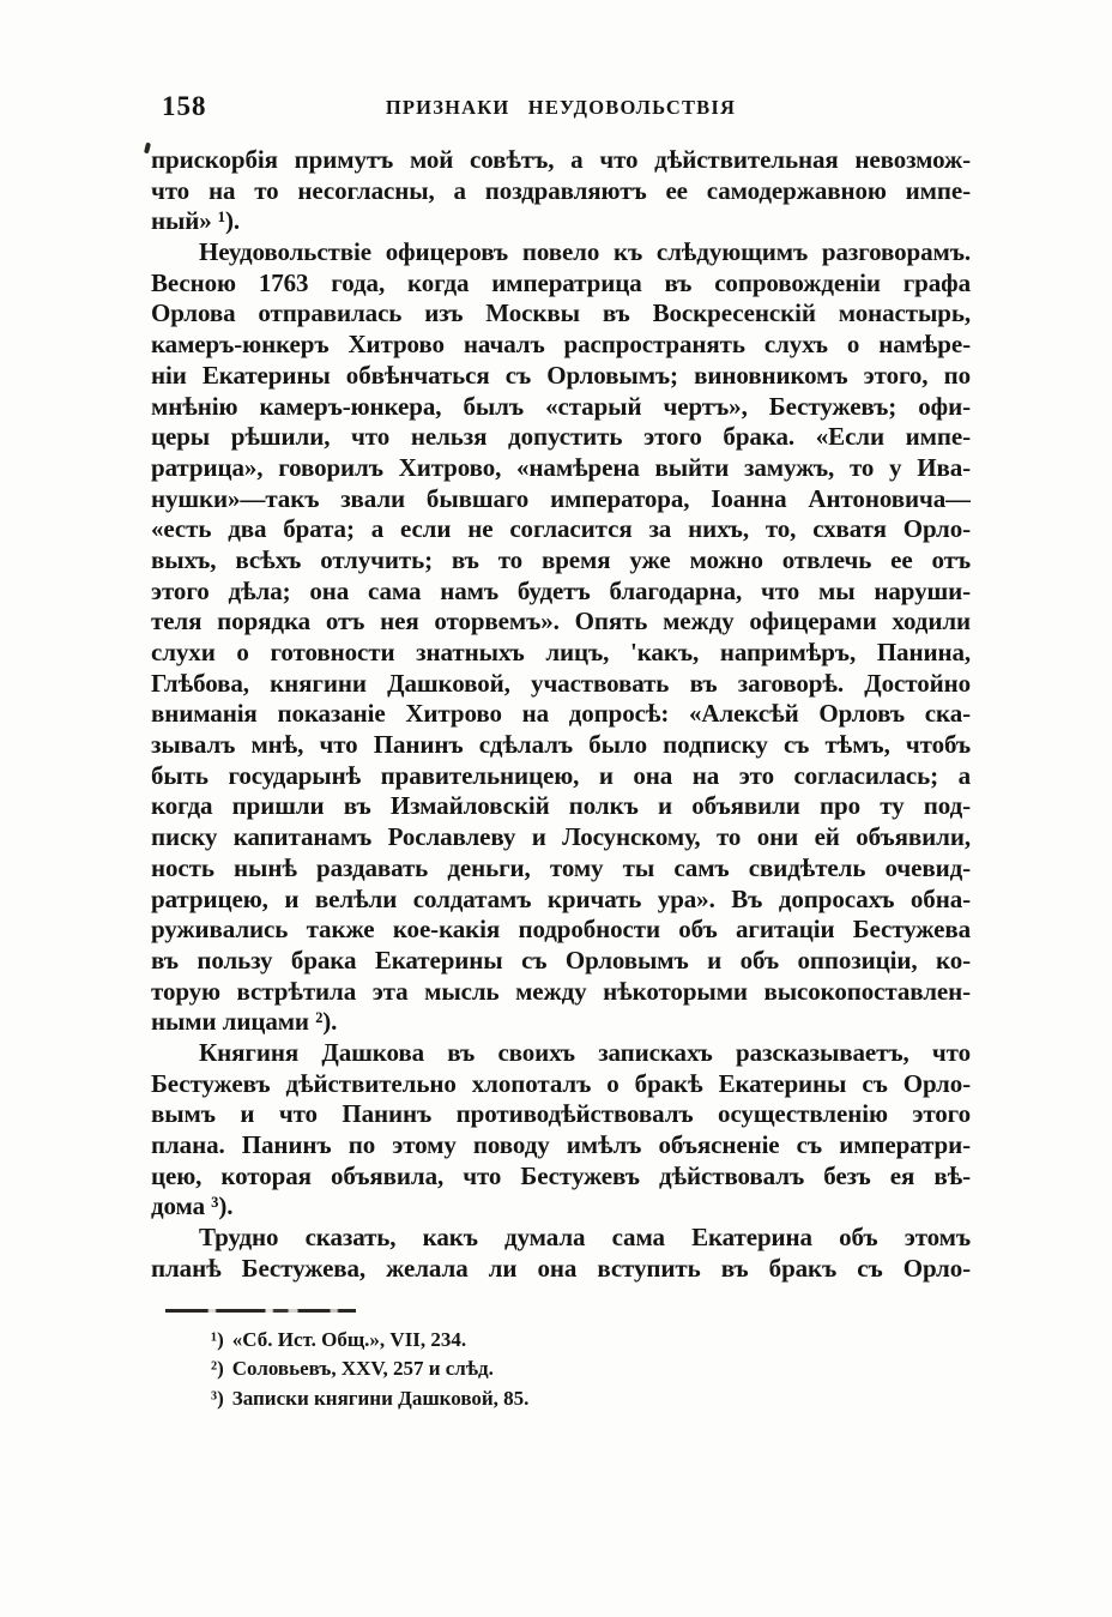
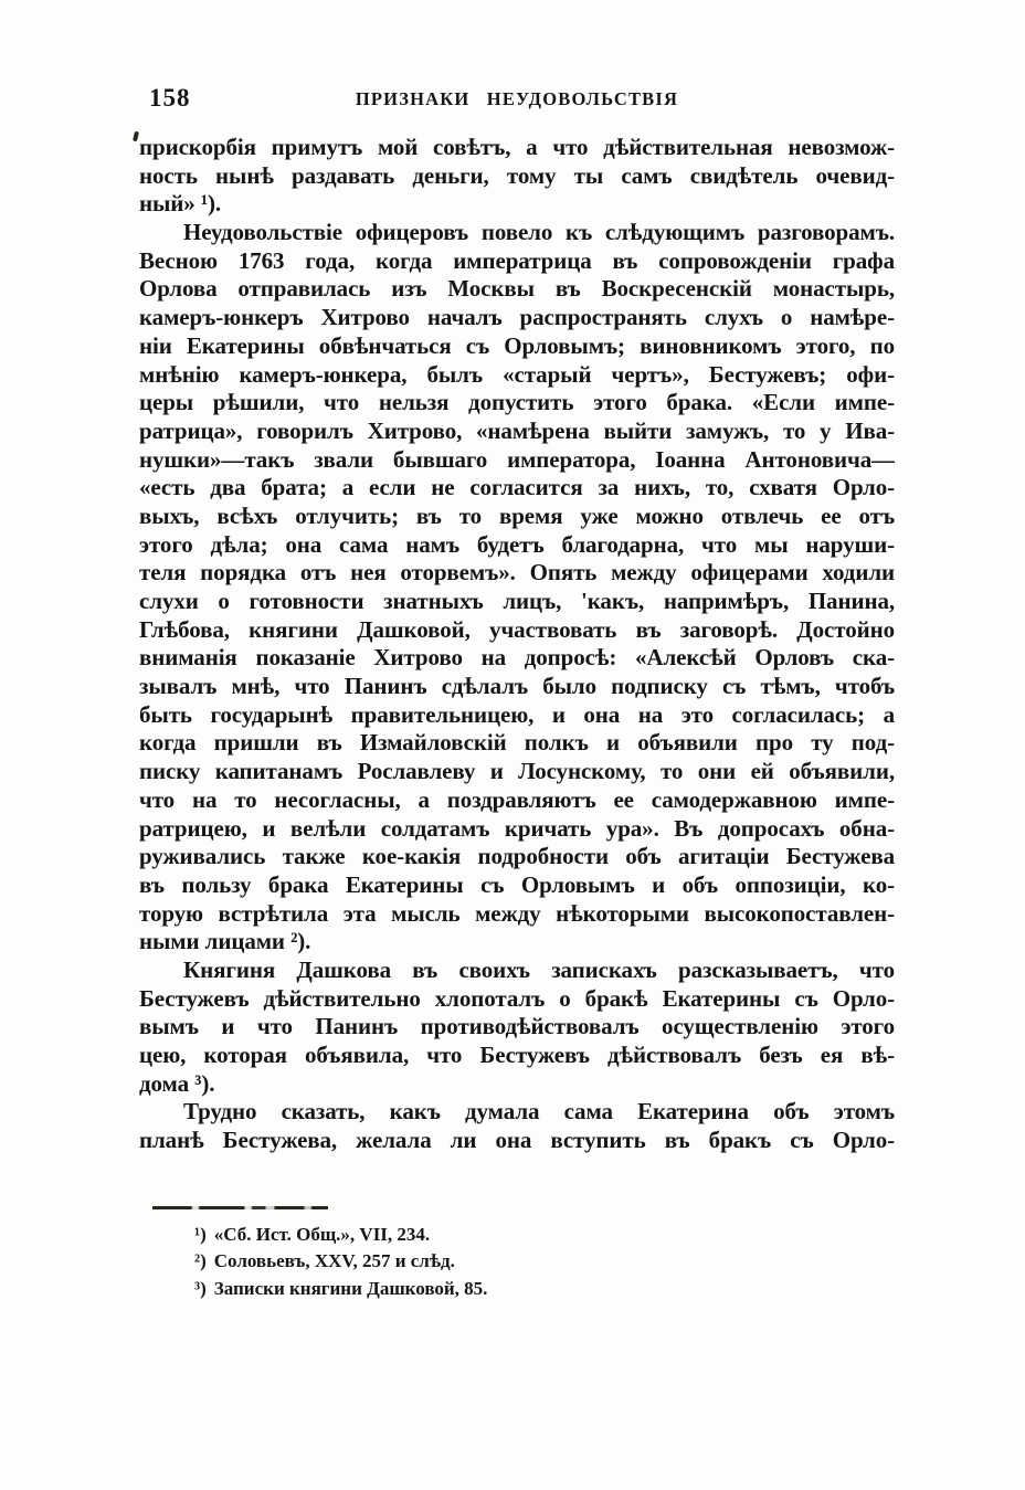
  158
  ПРИЗНАКИ НЕУДОВОЛЬСТВІЯ
  прискорбія примутъ мой совѣтъ, а что дѣйствительная невозмож-
- что на то несогласны, а поздравляютъ ее самодержавною импе-
+ ность нынѣ раздавать деньги, тому ты самъ свидѣтель очевид-
  ный» ¹).
  Неудовольствіе офицеровъ повело къ слѣдующимъ разговорамъ.
  Весною 1763 года, когда императрица въ сопровожденіи графа
  Орлова отправилась изъ Москвы въ Воскресенскій монастырь,
  камеръ-юнкеръ Хитрово началъ распространять слухъ о намѣре-
  ніи Екатерины обвѣнчаться съ Орловымъ; виновникомъ этого, по
  мнѣнію камеръ-юнкера, былъ «старый чертъ», Бестужевъ; офи-
  церы рѣшили, что нельзя допустить этого брака. «Если импе-
  ратрица», говорилъ Хитрово, «намѣрена выйти замужъ, то у Ива-
  нушки»—такъ звали бывшаго императора, Іоанна Антоновича—
  «есть два брата; а если не согласится за нихъ, то, схватя Орло-
  выхъ, всѣхъ отлучить; въ то время уже можно отвлечь ее отъ
  этого дѣла; она сама намъ будетъ благодарна, что мы наруши-
  теля порядка отъ нея оторвемъ». Опять между офицерами ходили
  слухи о готовности знатныхъ лицъ, 'какъ, напримѣръ, Панина,
  Глѣбова, княгини Дашковой, участвовать въ заговорѣ. Достойно
  вниманія показаніе Хитрово на допросѣ: «Алексѣй Орловъ ска-
  зывалъ мнѣ, что Панинъ сдѣлалъ было подписку съ тѣмъ, чтобъ
  быть государынѣ правительницею, и она на это согласилась; а
  когда пришли въ Измайловскій полкъ и объявили про ту под-
  писку капитанамъ Рославлеву и Лосунскому, то они ей объявили,
- ность нынѣ раздавать деньги, тому ты самъ свидѣтель очевид-
+ что на то несогласны, а поздравляютъ ее самодержавною импе-
  ратрицею, и велѣли солдатамъ кричать ура». Въ допросахъ обна-
  руживались также кое-какія подробности объ агитаціи Бестужева
  въ пользу брака Екатерины съ Орловымъ и объ оппозиціи, ко-
  торую встрѣтила эта мысль между нѣкоторыми высокопоставлен-
  ными лицами ²).
  Княгиня Дашкова въ своихъ запискахъ разсказываетъ, что
  Бестужевъ дѣйствительно хлопоталъ о бракѣ Екатерины съ Орло-
  вымъ и что Панинъ противодѣйствовалъ осуществленію этого
- плана. Панинъ по этому поводу имѣлъ объясненіе съ императри-
  цею, которая объявила, что Бестужевъ дѣйствовалъ безъ ея вѣ-
  дома ³).
  Трудно сказать, какъ думала сама Екатерина объ этомъ
  планѣ Бестужева, желала ли она вступить въ бракъ съ Орло-
  ¹) «Сб. Ист. Общ.», VII, 234.
  ²) Соловьевъ, XXV, 257 и слѣд.
  ³) Записки княгини Дашковой, 85.
